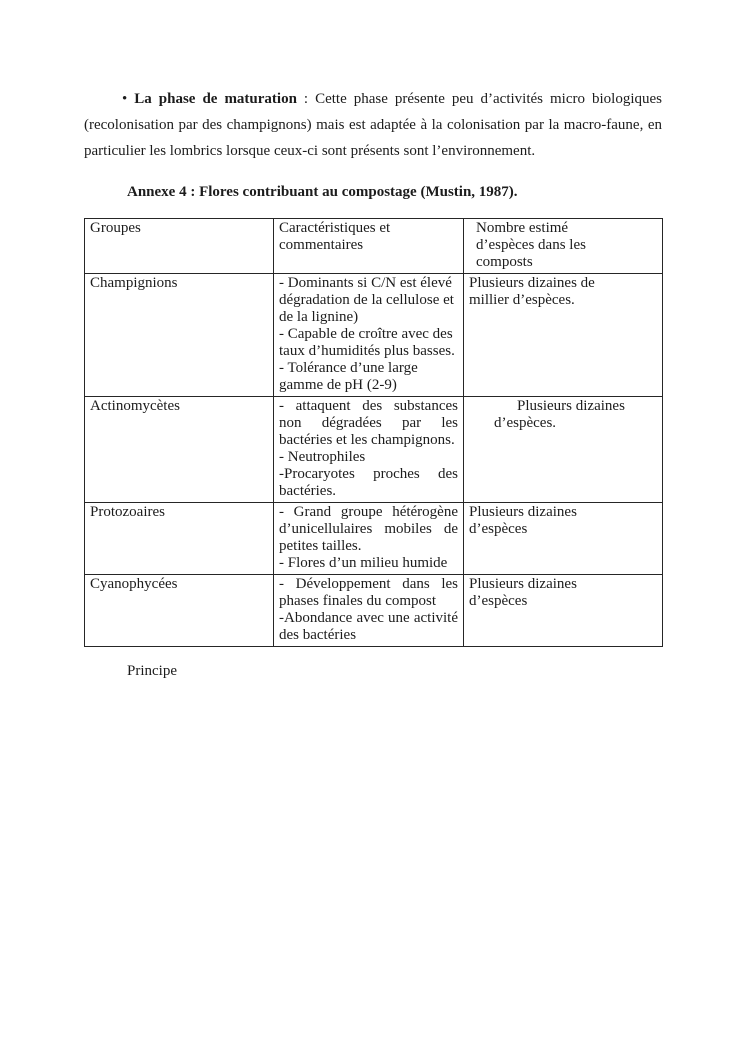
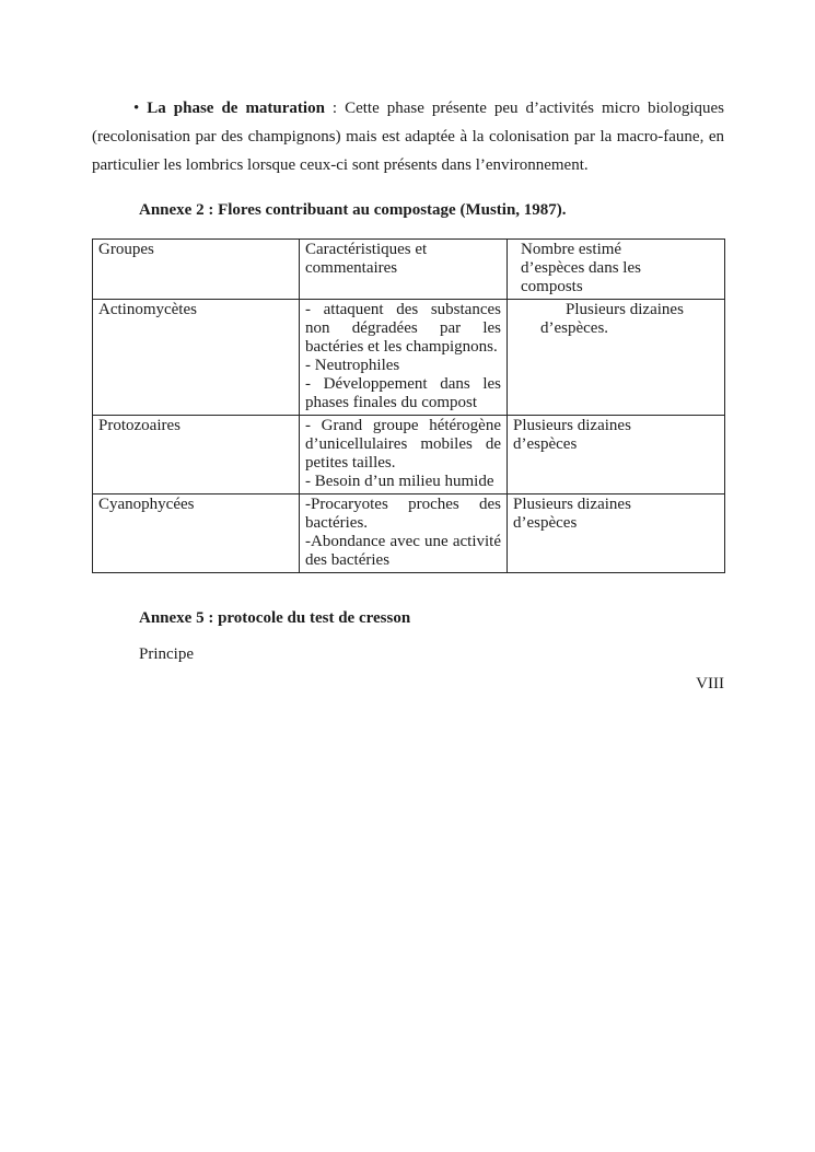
- • La phase de maturation : Cette phase présente peu d’activités micro biologiques (recolonisation par des champignons) mais est adaptée à la colonisation par la macro-faune, en particulier les lombrics lorsque ceux-ci sont présents sont l’environnement.
+ • La phase de maturation : Cette phase présente peu d’activités micro biologiques (recolonisation par des champignons) mais est adaptée à la colonisation par la macro-faune, en particulier les lombrics lorsque ceux-ci sont présents dans l’environnement.
- Annexe 4 : Flores contribuant au compostage (Mustin, 1987).
+ Annexe 2 : Flores contribuant au compostage (Mustin, 1987).
  Groupes	Caractéristiques et commentaires	Nombre estimé d’espèces dans les composts
- Champignions	- Dominants si C/N est élevé dégradation de la cellulose et de la lignine) - Capable de croître avec des taux d’humidités plus basses. - Tolérance d’une large gamme de pH (2-9)	Plusieurs dizaines de millier d’espèces.
- Actinomycètes	- attaquent des substances non dégradées par les bactéries et les champignons. - Neutrophiles -Procaryotes proches des bactéries.	Plusieurs dizaines d’espèces.
+ Actinomycètes	- attaquent des substances non dégradées par les bactéries et les champignons. - Neutrophiles - Développement dans les phases finales du compost	Plusieurs dizaines d’espèces.
- Protozoaires	- Grand groupe hétérogène d’unicellulaires mobiles de petites tailles. - Flores d’un milieu humide	Plusieurs dizaines d’espèces
+ Protozoaires	- Grand groupe hétérogène d’unicellulaires mobiles de petites tailles. - Besoin d’un milieu humide	Plusieurs dizaines d’espèces
- Cyanophycées	- Développement dans les phases finales du compost -Abondance avec une activité des bactéries	Plusieurs dizaines d’espèces
+ Cyanophycées	-Procaryotes proches des bactéries. -Abondance avec une activité des bactéries	Plusieurs dizaines d’espèces
+ Annexe 5 : protocole du test de cresson
  Principe
+ VIII
